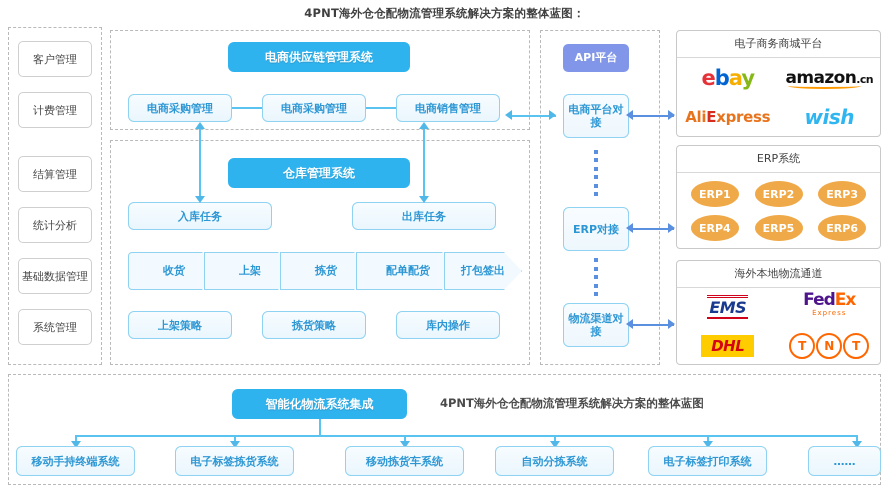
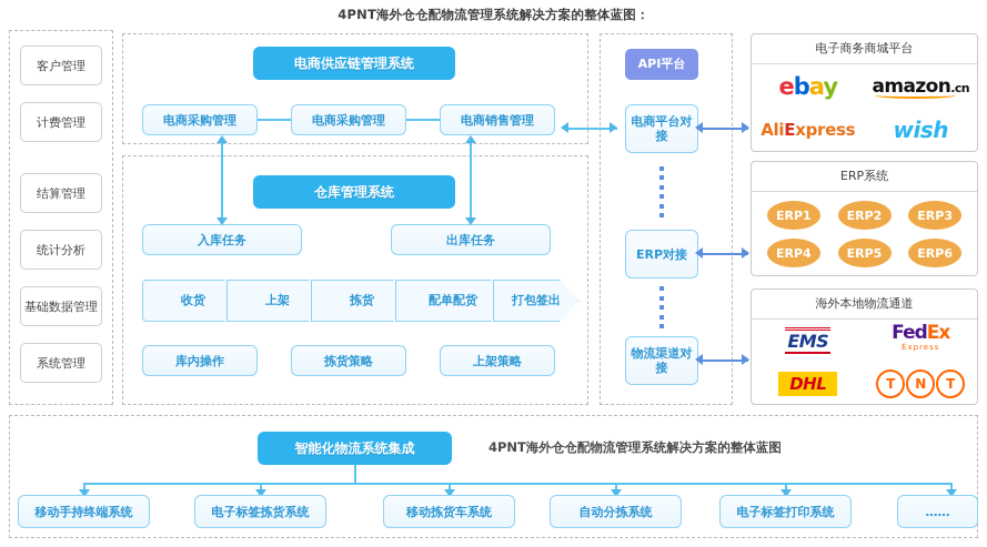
  4PNT海外仓仓配物流管理系统解决方案的整体蓝图：
  客户管理
  计费管理
  结算管理
  统计分析
  基础数据管理
  系统管理
  电商供应链管理系统
  电商采购管理
  电商采购管理
  电商销售管理
  仓库管理系统
  入库任务
  出库任务
  收货
  上架
  拣货
  配单配货
  打包签出
- 上架策略
+ 库内操作
  拣货策略
- 库内操作
+ 上架策略
  API平台
  电商平台对接
  ERP对接
  物流渠道对接
  电子商务商城平台
  ebay
  amazon.cn
  AliExpress
  wish
  ERP系统
  ERP1
  ERP2
  ERP3
  ERP4
  ERP5
  ERP6
  海外本地物流通道
  EMS
  FedEx
  Express
  DHL
  T
  N
  T
  智能化物流系统集成
  4PNT海外仓仓配物流管理系统解决方案的整体蓝图
  移动手持终端系统
  电子标签拣货系统
  移动拣货车系统
  自动分拣系统
  电子标签打印系统
  ……
